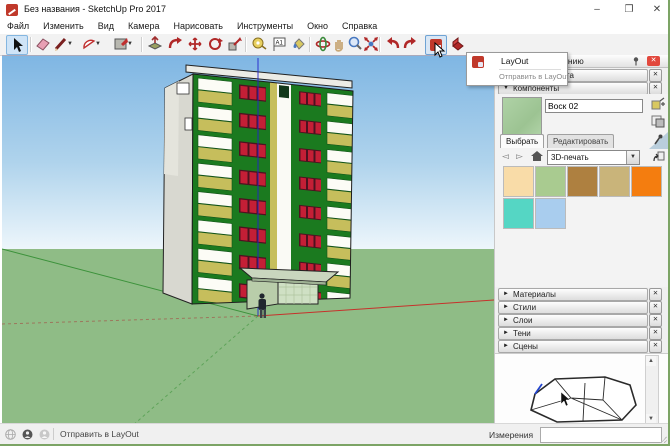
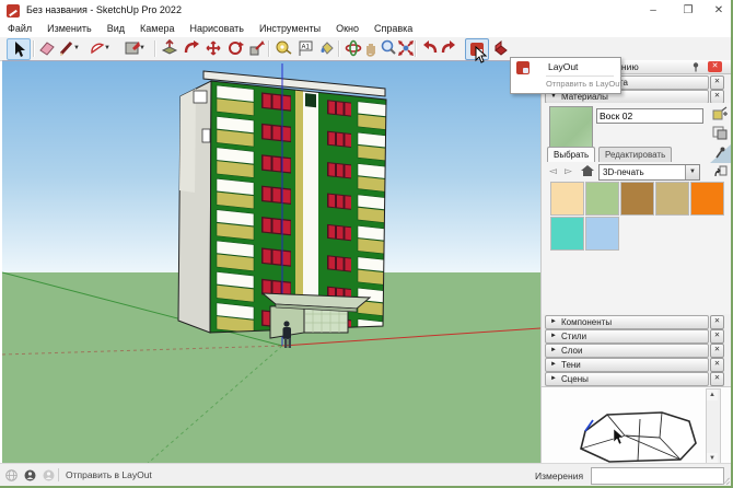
- Без названия - SketchUp Pro 2017
+ Без названия - SketchUp Pro 2022
  –
  ❐
  ✕
  Файл Изменить Вид Камера Нарисовать Инструменты Окно Справка
- Компоненты
+ Материалы
  Воск 02
  Выбрать
  Редактировать
  ◅
  ▻
  3D-печать
- Материалы
+ Компоненты
  Стили
  Слои
  Тени
  Сцены
  LayOut
  Отправить в LayOut
  Отправить в LayOut
  Измерения
